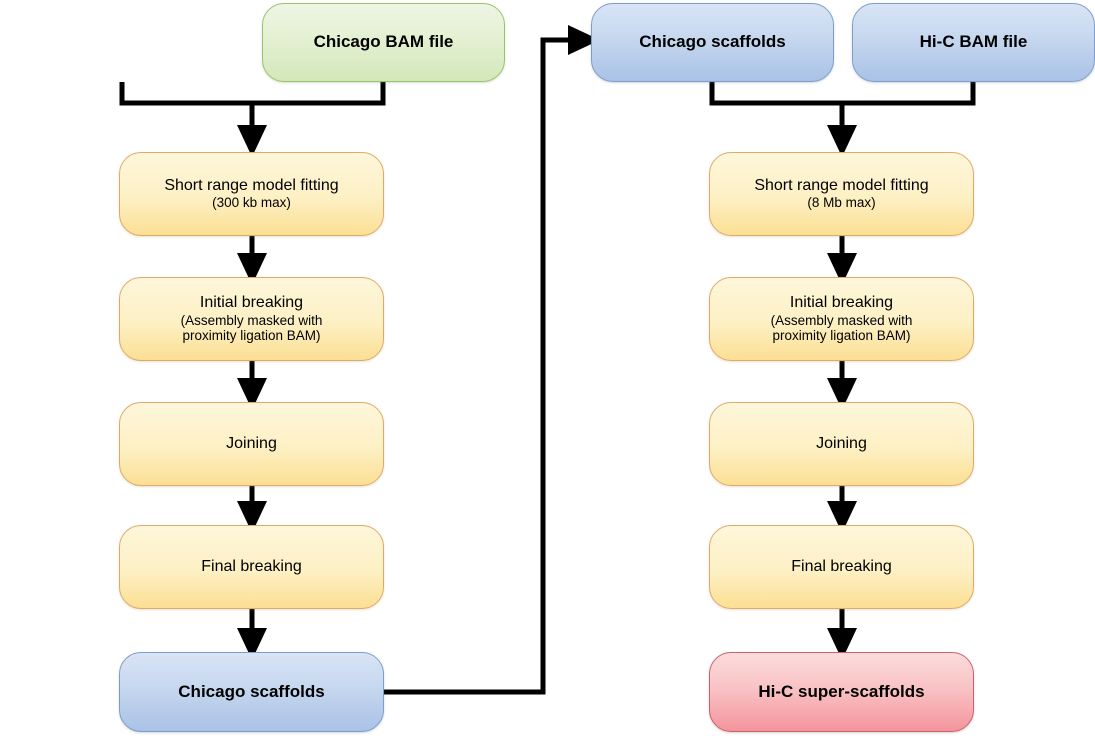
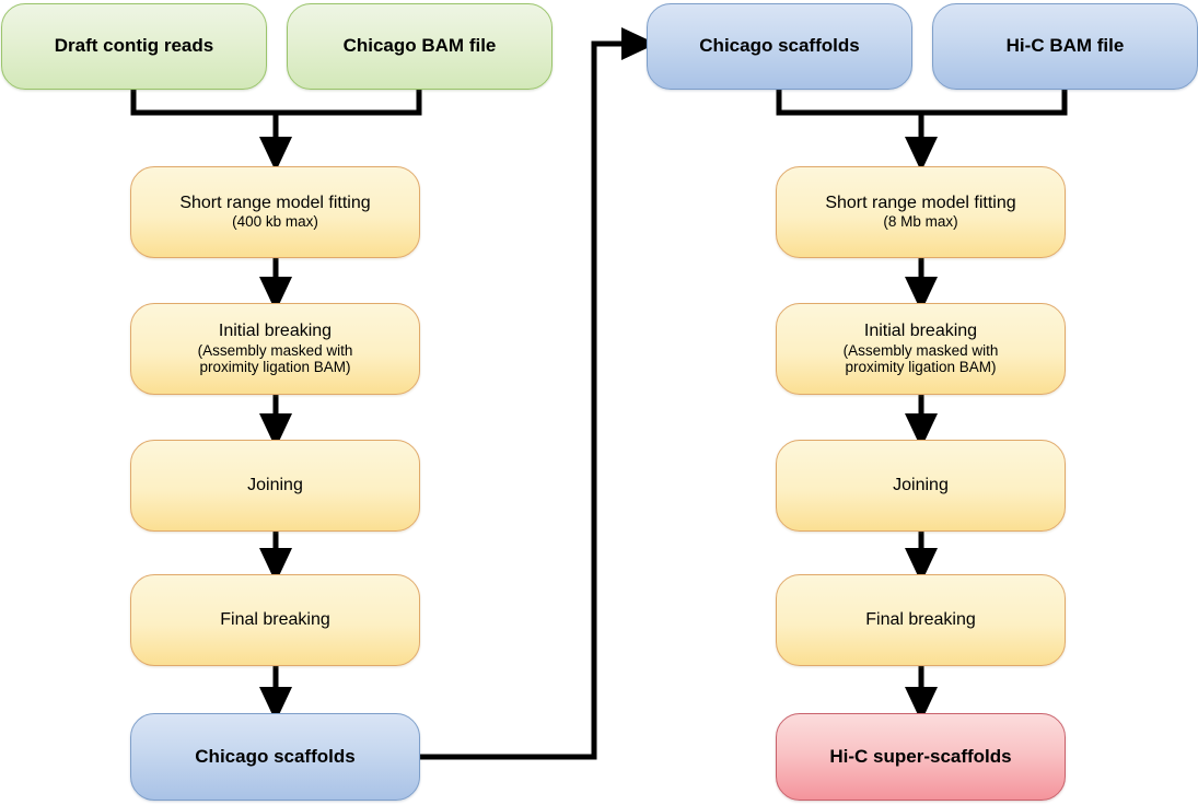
+ Draft contig reads
  Chicago BAM file
  Short range model fitting
- (300 kb max)
+ (400 kb max)
  Initial breaking
  (Assembly masked with
  proximity ligation BAM)
  Joining
  Final breaking
  Chicago scaffolds
  Chicago scaffolds
  Hi-C BAM file
  Short range model fitting
  (8 Mb max)
  Initial breaking
  (Assembly masked with
  proximity ligation BAM)
  Joining
  Final breaking
  Hi-C super-scaffolds
